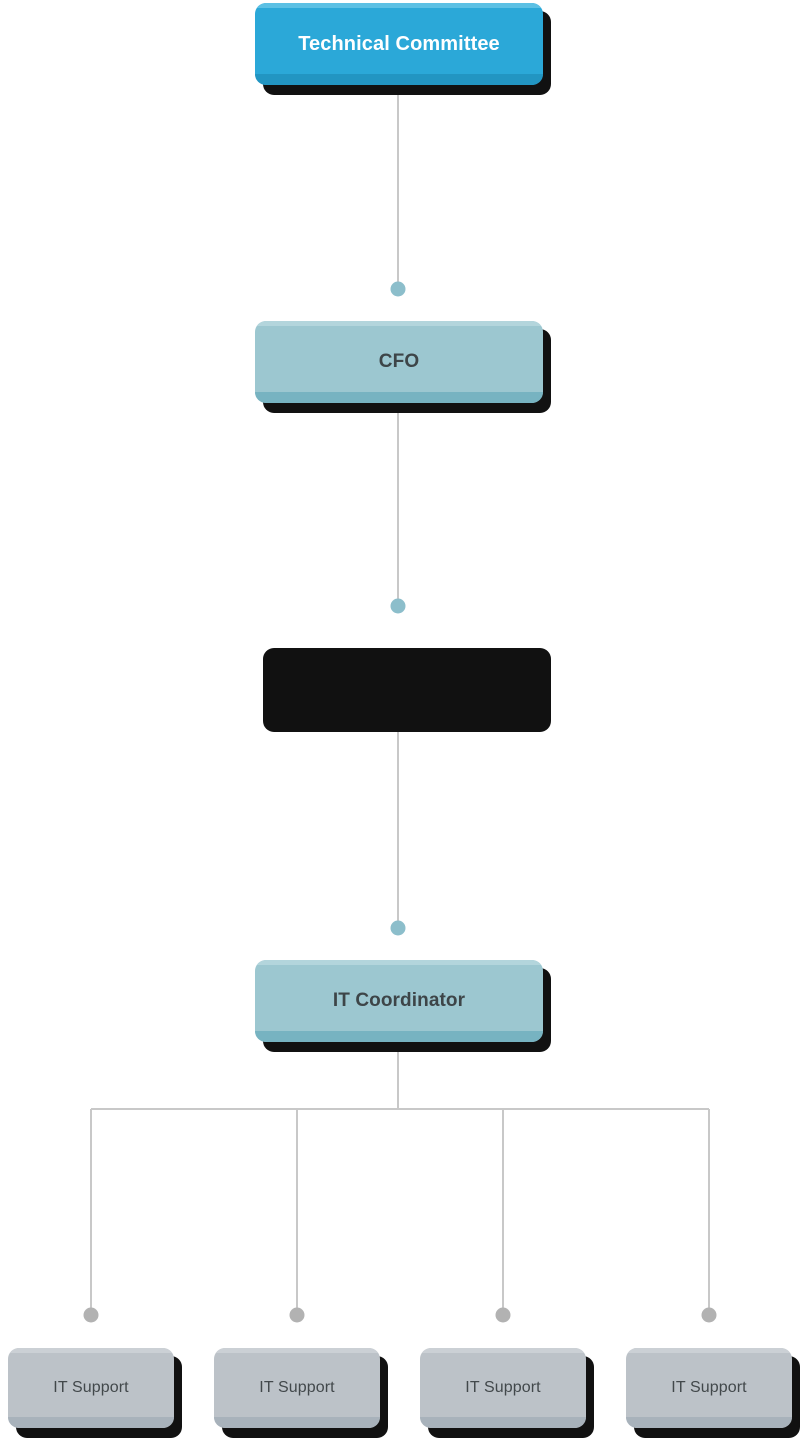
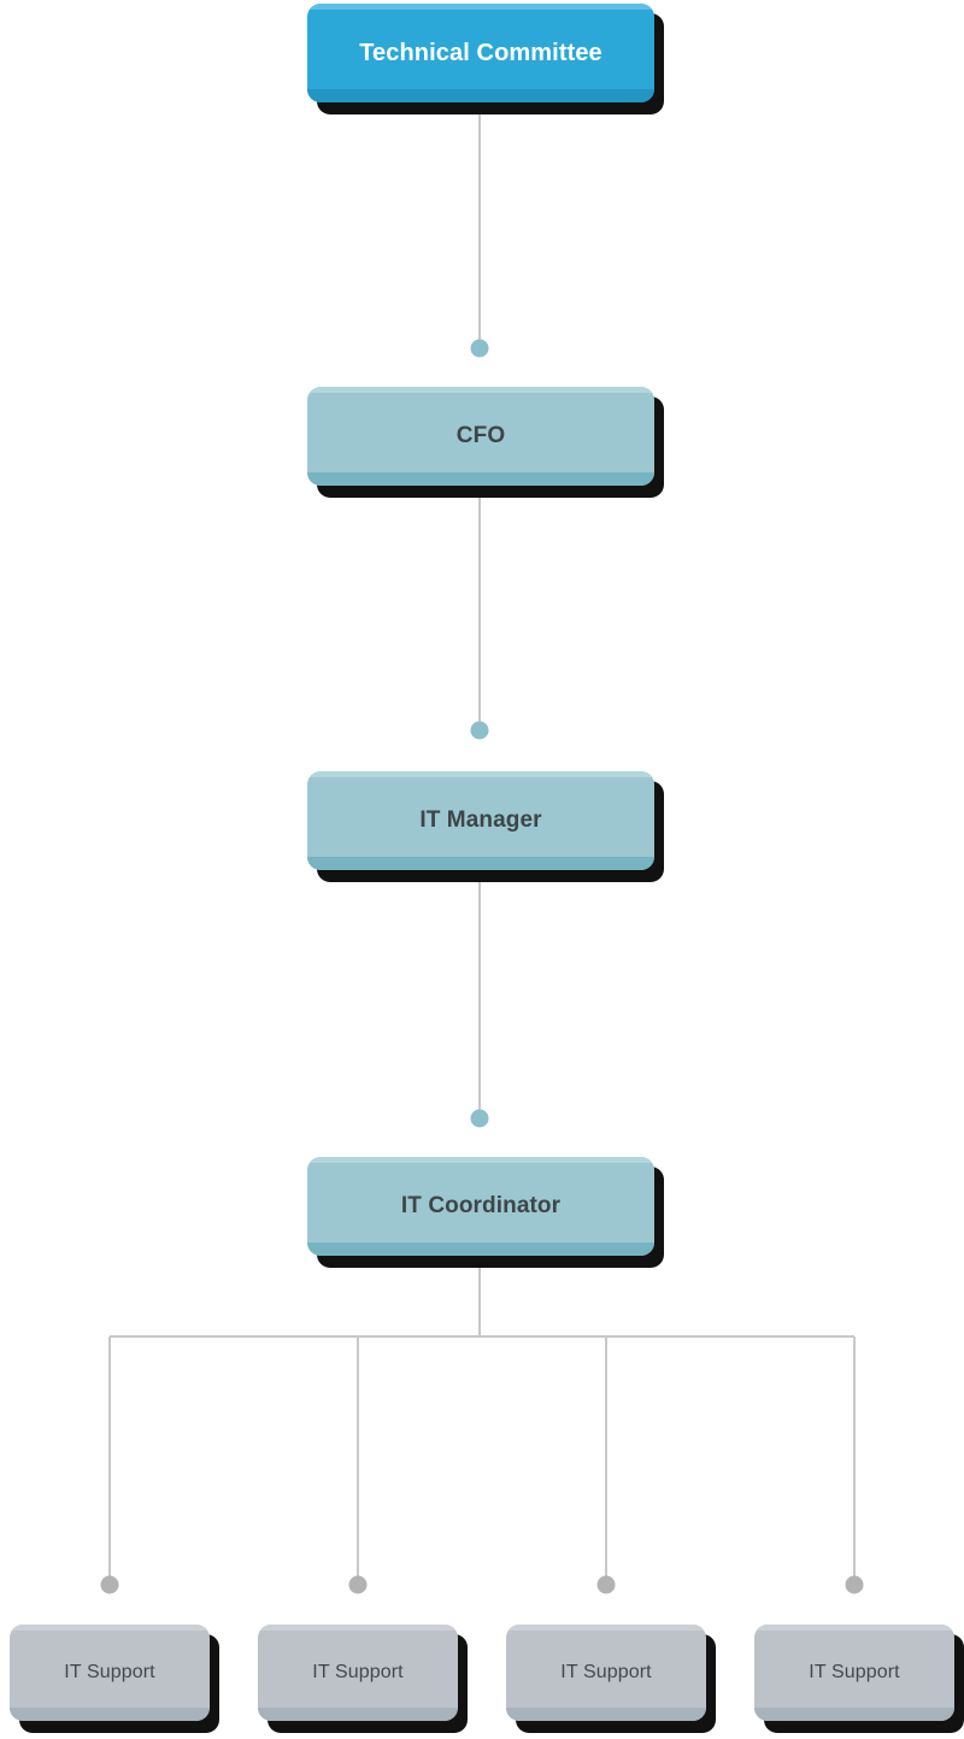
  Technical Committee
  CFO
+ IT Manager
  IT Coordinator
  IT Support
  IT Support
  IT Support
  IT Support
